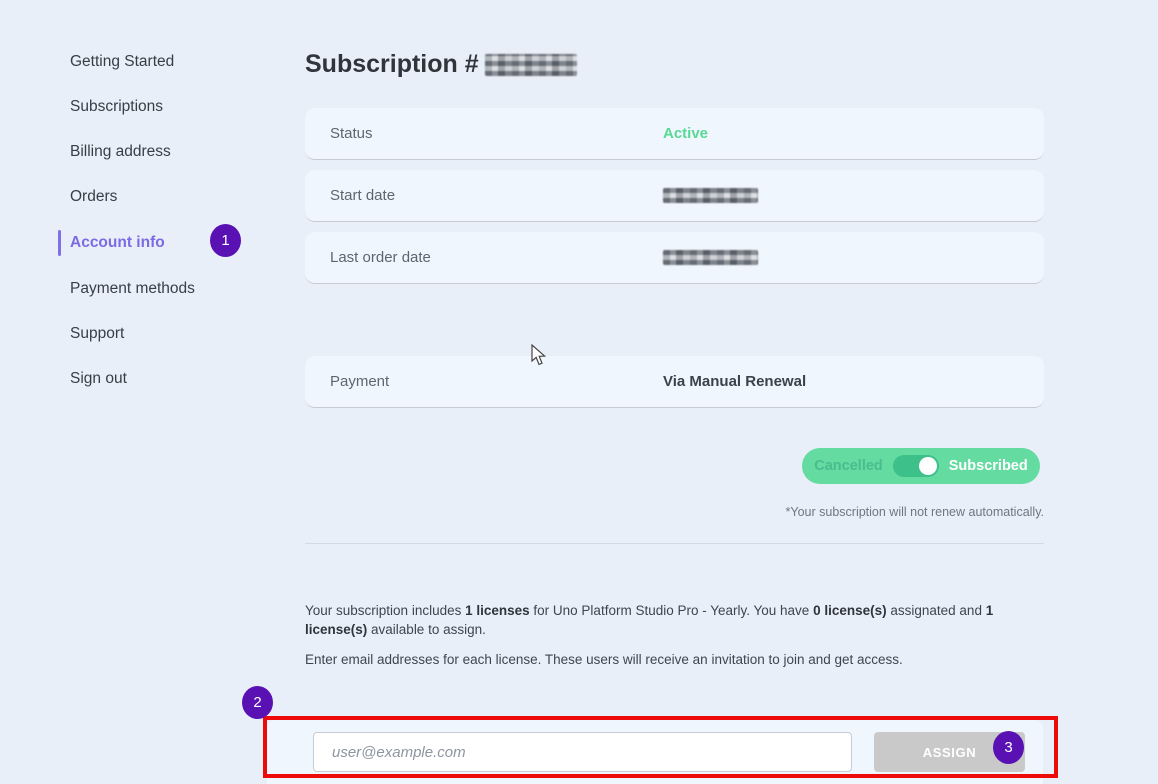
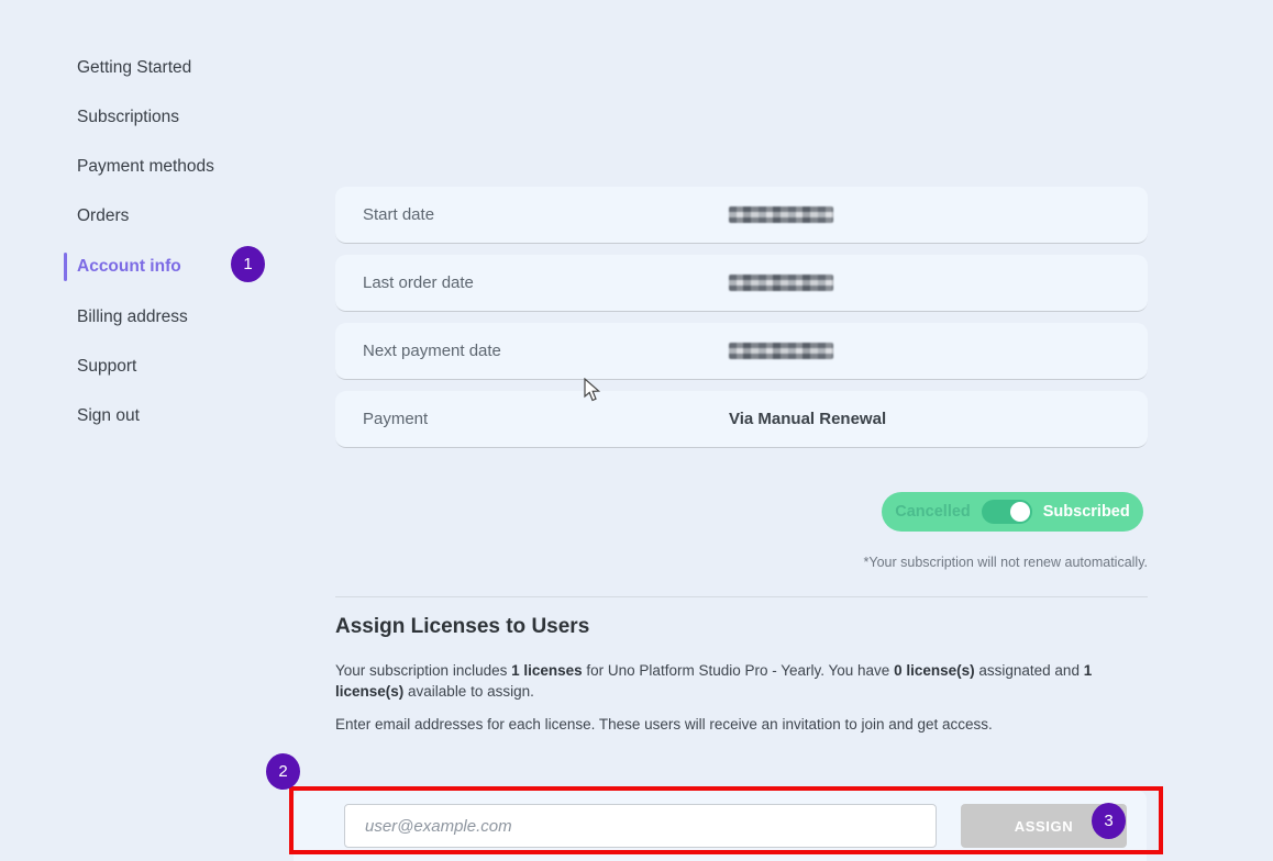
  Getting Started
  Subscriptions
- Billing address
+ Payment methods
  Orders
  Account info
- Payment methods
+ Billing address
  Support
  Sign out
  1
- Subscription #
- Status
- Active
  Start date
  Last order date
+ Next payment date
  Payment
  Via Manual Renewal
  Cancelled
  Subscribed
  *Your subscription will not renew automatically.
+ Assign Licenses to Users
  Your subscription includes 1 licenses for Uno Platform Studio Pro - Yearly. You have 0 license(s) assignated and 1 license(s) available to assign.
  Enter email addresses for each license. These users will receive an invitation to join and get access.
  user@example.com
  ASSIGN
  2
  3
